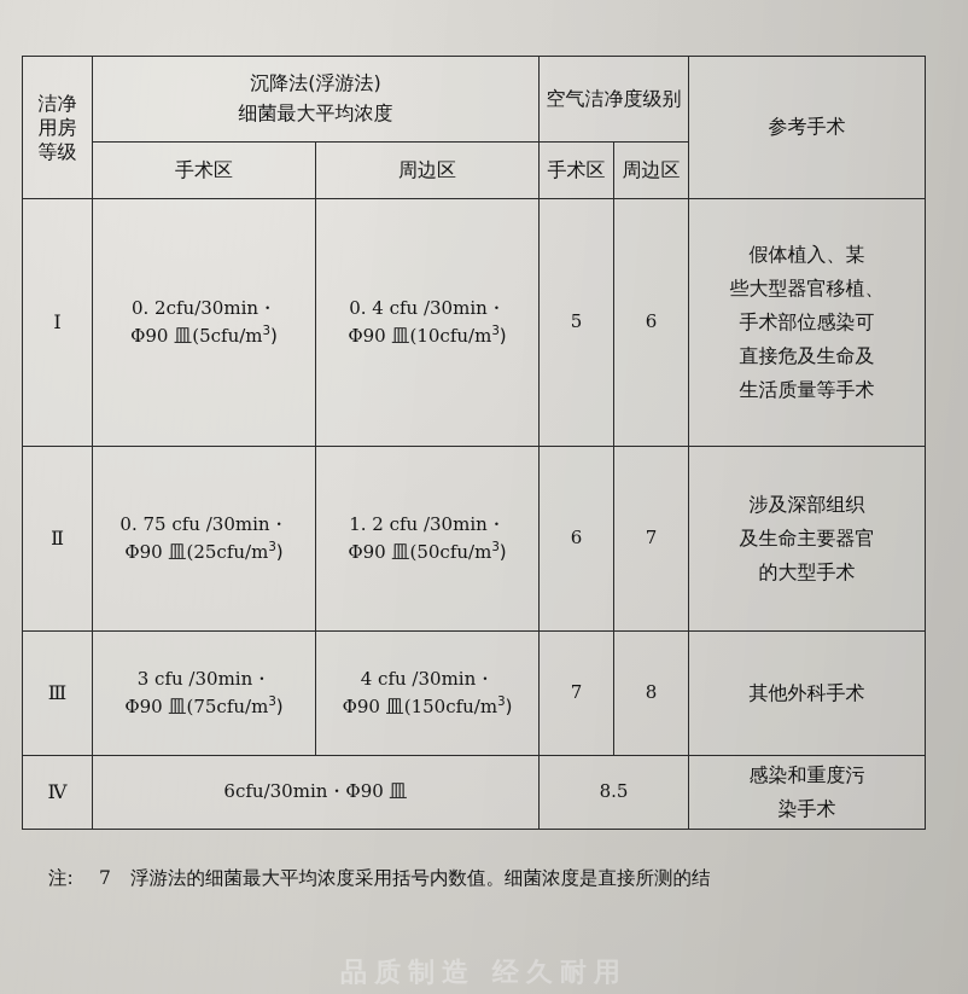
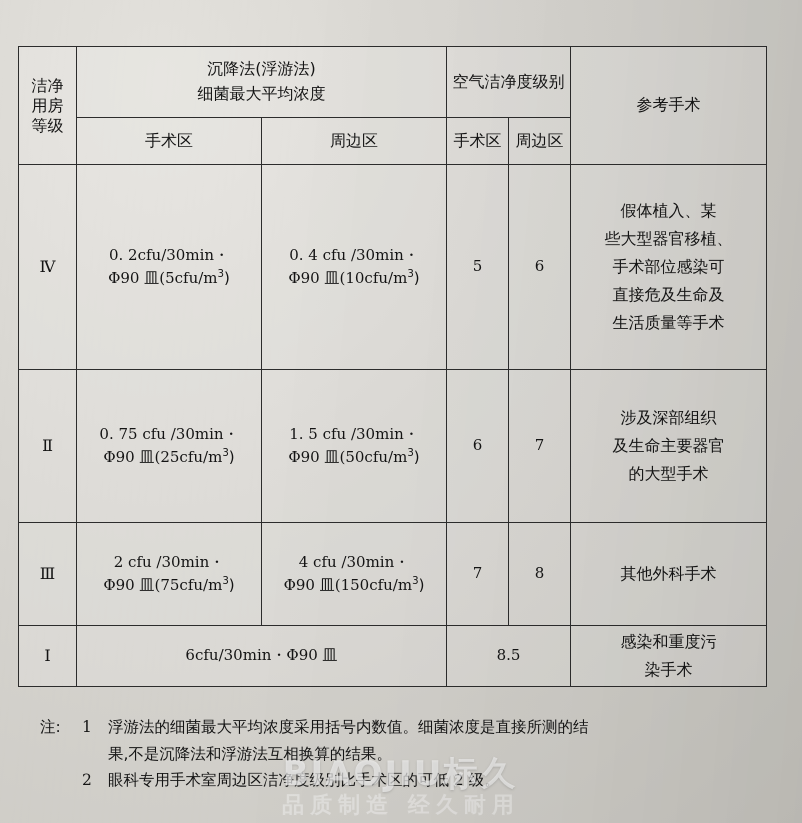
  洁净 用房 等级	沉降法(浮游法) 细菌最大平均浓度	空气洁净度级别	参考手术
  手术区	周边区	手术区	周边区
- Ⅰ	0. 2cfu/30min・ Φ90 皿(5cfu/m3)	0. 4 cfu /30min・ Φ90 皿(10cfu/m3)	5	6	假体植入、某 些大型器官移植、 手术部位感染可 直接危及生命及 生活质量等手术
+ Ⅳ	0. 2cfu/30min・ Φ90 皿(5cfu/m3)	0. 4 cfu /30min・ Φ90 皿(10cfu/m3)	5	6	假体植入、某 些大型器官移植、 手术部位感染可 直接危及生命及 生活质量等手术
- Ⅱ	0. 75 cfu /30min・ Φ90 皿(25cfu/m3)	1. 2 cfu /30min・ Φ90 皿(50cfu/m3)	6	7	涉及深部组织 及生命主要器官 的大型手术
+ Ⅱ	0. 75 cfu /30min・ Φ90 皿(25cfu/m3)	1. 5 cfu /30min・ Φ90 皿(50cfu/m3)	6	7	涉及深部组织 及生命主要器官 的大型手术
- Ⅲ	3 cfu /30min・ Φ90 皿(75cfu/m3)	4 cfu /30min・ Φ90 皿(150cfu/m3)	7	8	其他外科手术
+ Ⅲ	2 cfu /30min・ Φ90 皿(75cfu/m3)	4 cfu /30min・ Φ90 皿(150cfu/m3)	7	8	其他外科手术
- Ⅳ	6cfu/30min・Φ90 皿	8.5	感染和重度污 染手术
+ Ⅰ	6cfu/30min・Φ90 皿	8.5	感染和重度污 染手术
  注:
- 7
+ 1
  浮游法的细菌最大平均浓度采用括号内数值。细菌浓度是直接所测的结
+ 果,不是沉降法和浮游法互相换算的结果。
+ 2
+ 眼科专用手术室周边区洁净度级别比手术区的可低 2 级。
+ BIAOJIU标久
  品质制造 经久耐用
